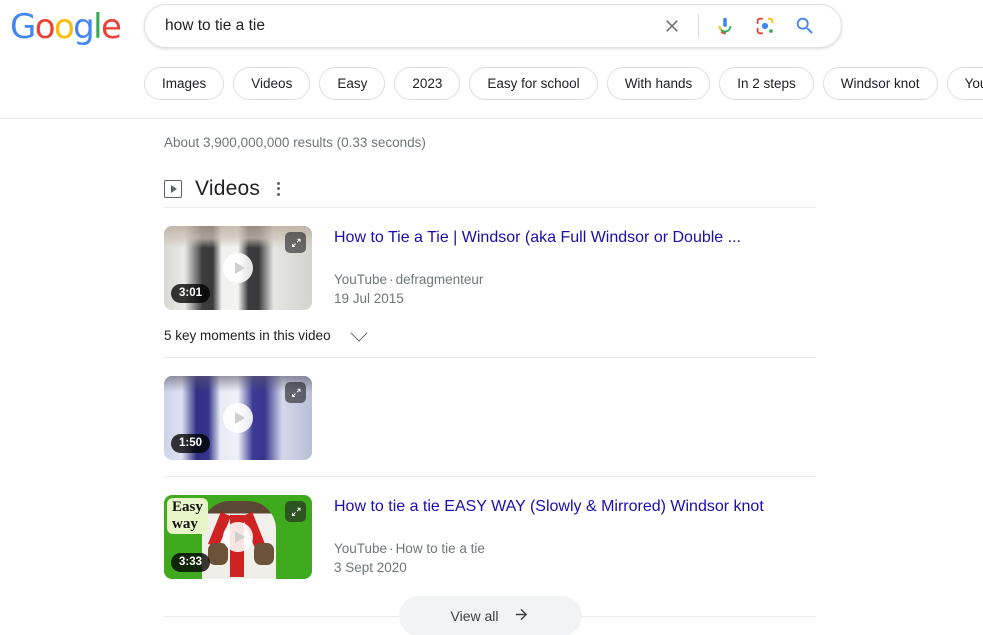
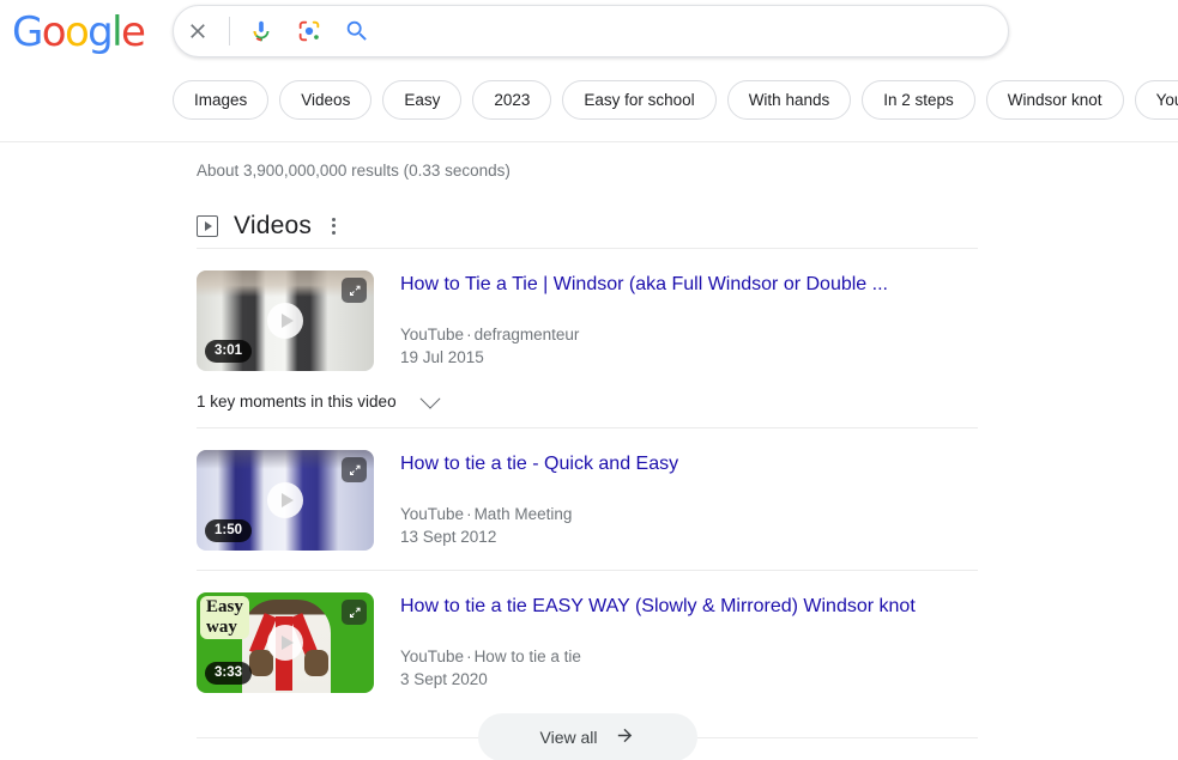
  Google
- how to tie a tie
  Images
  Videos
  Easy
  2023
  Easy for school
  With hands
  In 2 steps
  Windsor knot
  About 3,900,000,000 results (0.33 seconds)
  Videos
  3:01
  How to Tie a Tie | Windsor (aka Full Windsor or Double ...
  YouTube · defragmenteur
  19 Jul 2015
- 5 key moments in this video
+ 1 key moments in this video
  1:50
+ How to tie a tie - Quick and Easy
+ YouTube · Math Meeting
+ 13 Sept 2012
  Easy
  way
  3:33
  How to tie a tie EASY WAY (Slowly & Mirrored) Windsor knot
  YouTube · How to tie a tie
  3 Sept 2020
  View all
